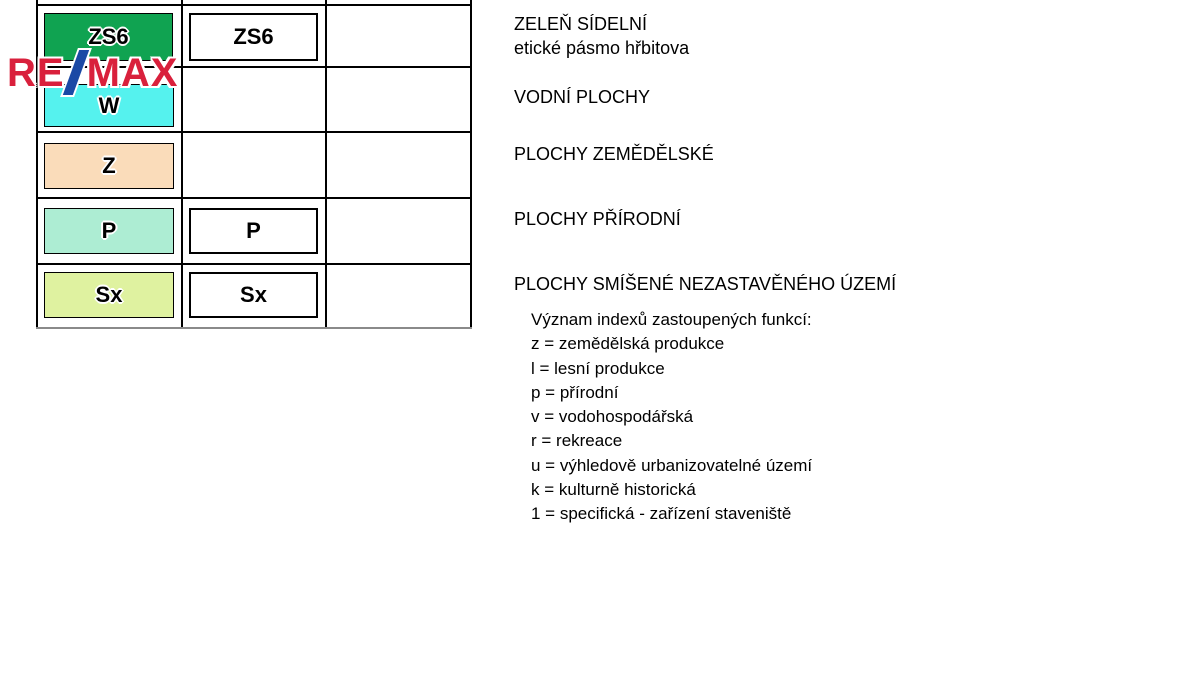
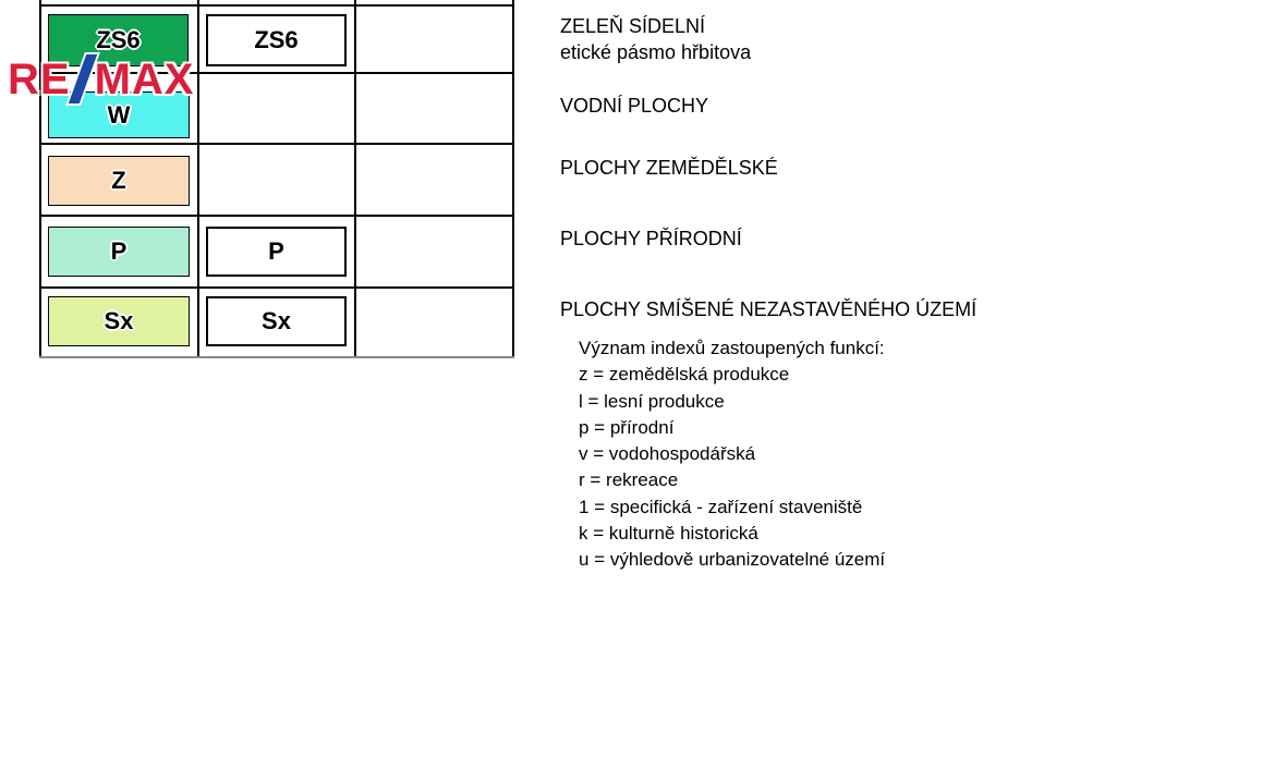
  ZS6
  ZS6
  W
  Z
  P
  P
  Sx
  Sx
  ZELEŇ SÍDELNÍ
  etické pásmo hřbitova
  VODNÍ PLOCHY
  PLOCHY ZEMĚDĚLSKÉ
  PLOCHY PŘÍRODNÍ
  PLOCHY SMÍŠENÉ NEZASTAVĚNÉHO ÚZEMÍ
  Význam indexů zastoupených funkcí:
  z = zemědělská produkce
  l = lesní produkce
  p = přírodní
  v = vodohospodářská
  r = rekreace
- u = výhledově urbanizovatelné území
+ 1 = specifická - zařízení staveniště
  k = kulturně historická
- 1 = specifická - zařízení staveniště
+ u = výhledově urbanizovatelné území
  RE MAX
